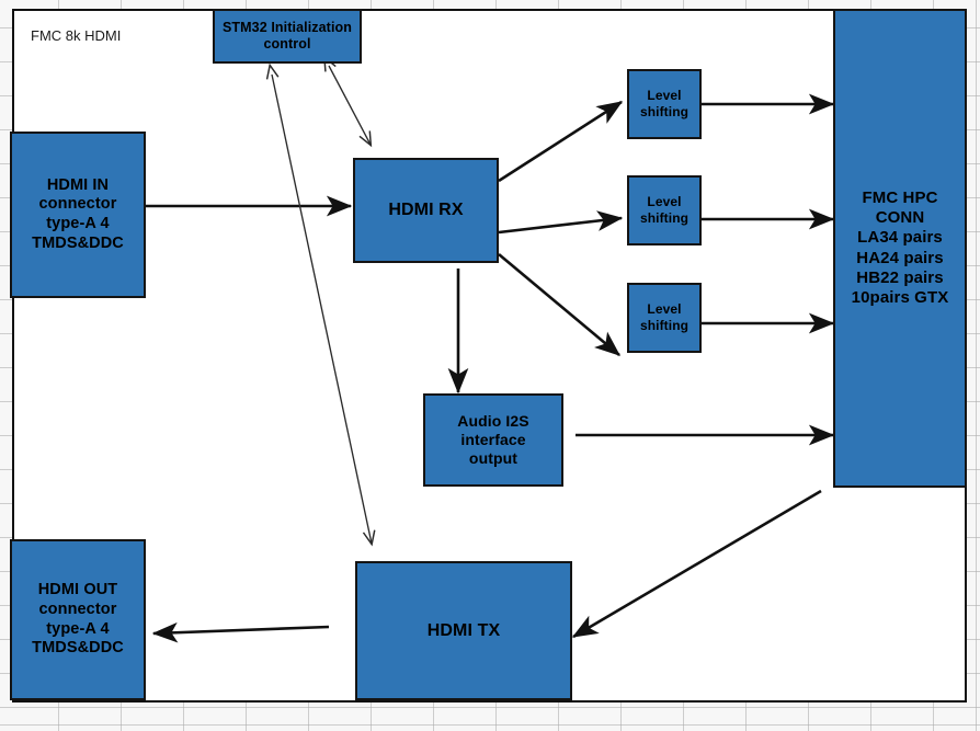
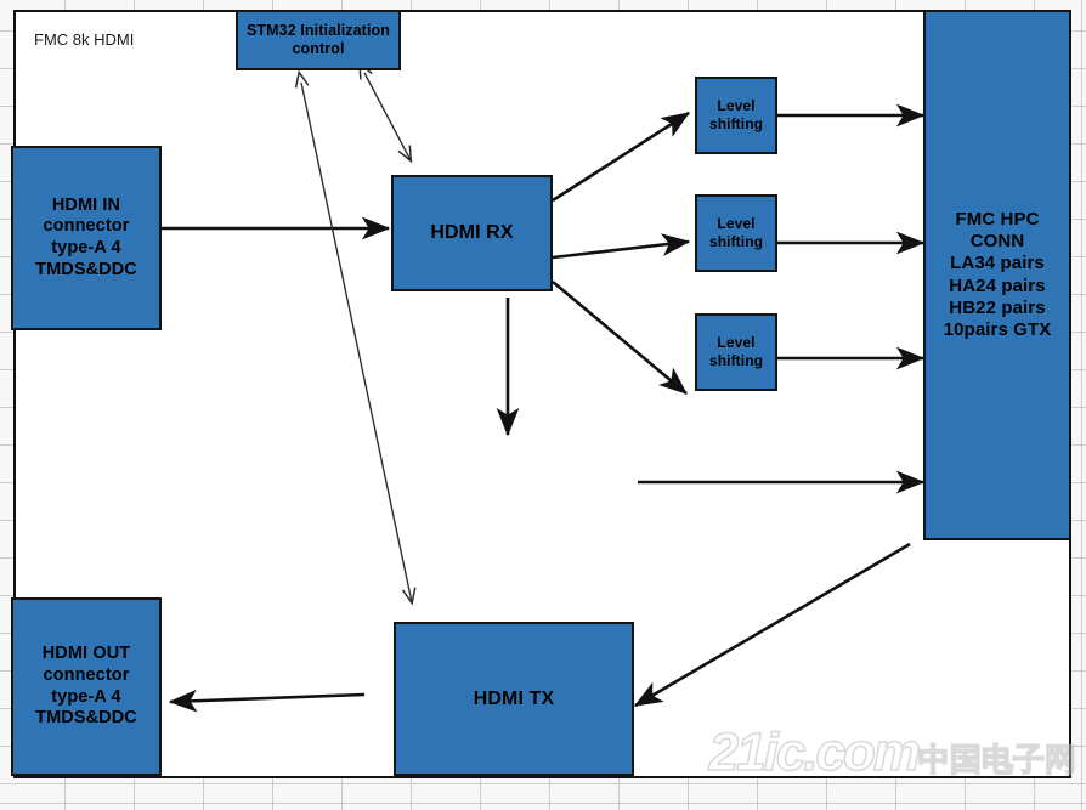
  FMC 8k HDMI
  STM32 Initialization
  control
  HDMI IN
  connector
  type-A 4
  TMDS&DDC
  HDMI RX
  Level
  shifting
  Level
  shifting
  Level
  shifting
  FMC HPC
  CONN
  LA34 pairs
  HA24 pairs
  HB22 pairs
  10pairs GTX
- Audio I2S
- interface
- output
  HDMI TX
  HDMI OUT
  connector
  type-A 4
  TMDS&DDC
+ 21ic.com中国电子网
